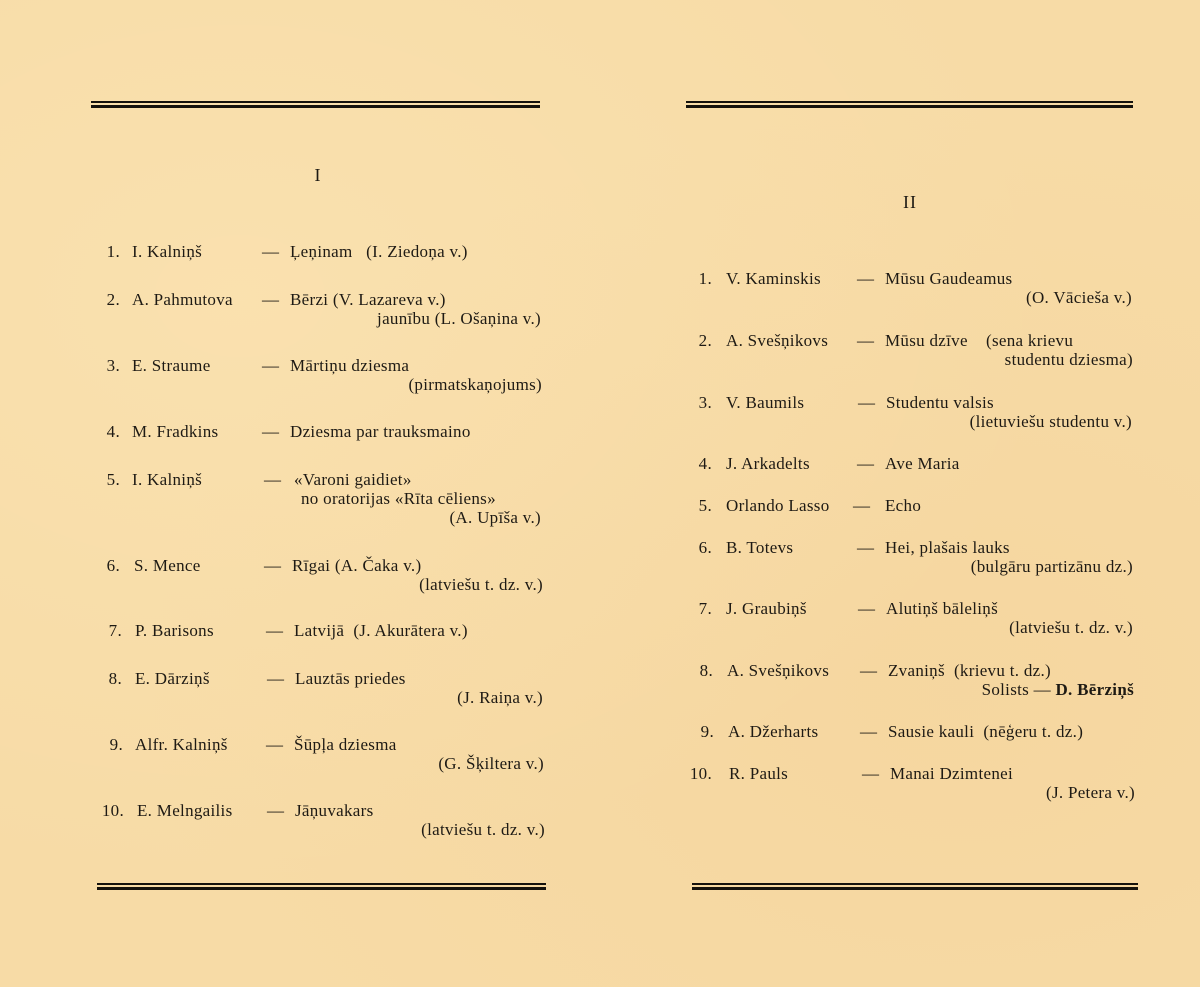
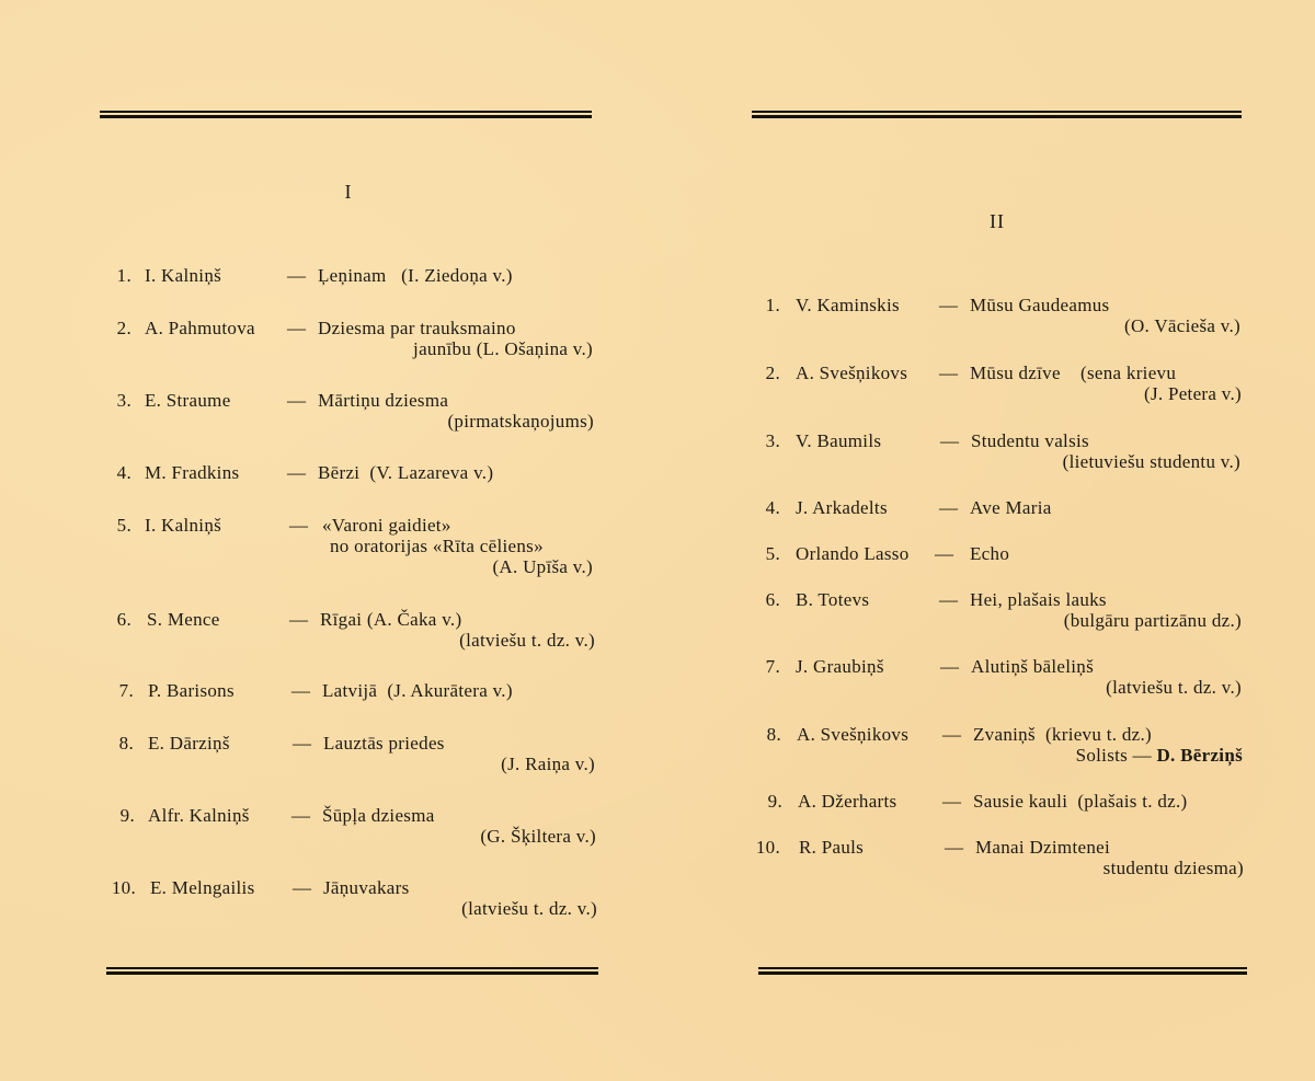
  I
  II
  1.
  I. Kalniņš
  —
  Ļeņinam (I. Ziedoņa v.)
  2.
  A. Pahmutova
  —
- Bērzi (V. Lazareva v.)
+ Dziesma par trauksmaino
  jaunību (L. Ošaņina v.)
  3.
  E. Straume
  —
  Mārtiņu dziesma
  (pirmatskaņojums)
  4.
  M. Fradkins
  —
- Dziesma par trauksmaino
+ Bērzi (V. Lazareva v.)
  5.
  I. Kalniņš
  —
  «Varoni gaidiet»
  no oratorijas «Rīta cēliens»
  (A. Upīša v.)
  6.
  S. Mence
  —
  Rīgai (A. Čaka v.)
  (latviešu t. dz. v.)
  7.
  P. Barisons
  —
  Latvijā (J. Akurātera v.)
  8.
  E. Dārziņš
  —
  Lauztās priedes
  (J. Raiņa v.)
  9.
  Alfr. Kalniņš
  —
  Šūpļa dziesma
  (G. Šķiltera v.)
  10.
  E. Melngailis
  —
  Jāņuvakars
  (latviešu t. dz. v.)
  1.
  V. Kaminskis
  —
  Mūsu Gaudeamus
  (O. Vācieša v.)
  2.
  A. Svešņikovs
  —
  Mūsu dzīve (sena krievu
- studentu dziesma)
+ (J. Petera v.)
  3.
  V. Baumils
  —
  Studentu valsis
  (lietuviešu studentu v.)
  4.
  J. Arkadelts
  —
  Ave Maria
  5.
  Orlando Lasso
  —
  Echo
  6.
  B. Totevs
  —
  Hei, plašais lauks
  (bulgāru partizānu dz.)
  7.
  J. Graubiņš
  —
  Alutiņš bāleliņš
  (latviešu t. dz. v.)
  8.
  A. Svešņikovs
  —
  Zvaniņš (krievu t. dz.)
  Solists — D. Bērziņš
  9.
  A. Džerharts
  —
- Sausie kauli (nēģeru t. dz.)
+ Sausie kauli (plašais t. dz.)
  10.
  R. Pauls
  —
  Manai Dzimtenei
- (J. Petera v.)
+ studentu dziesma)
